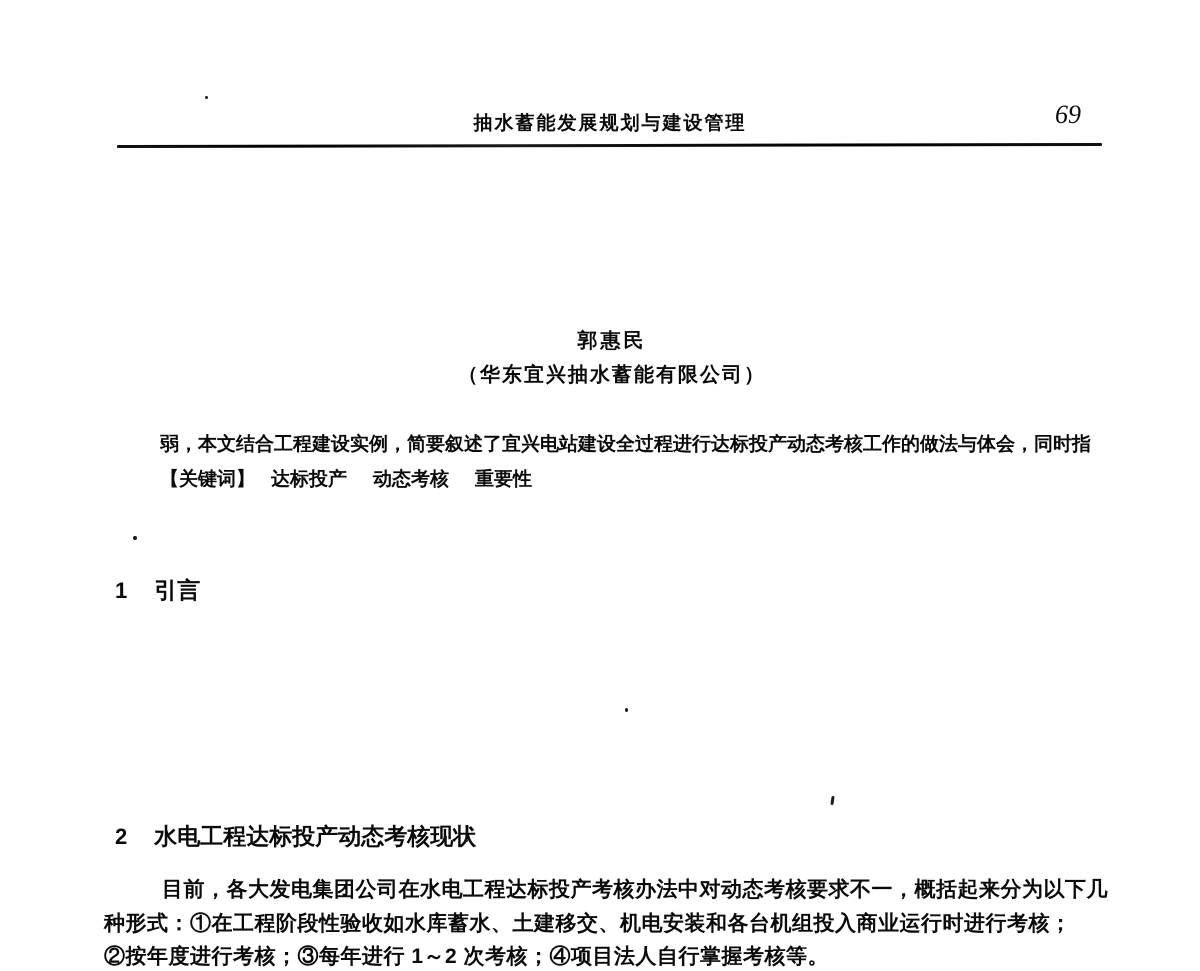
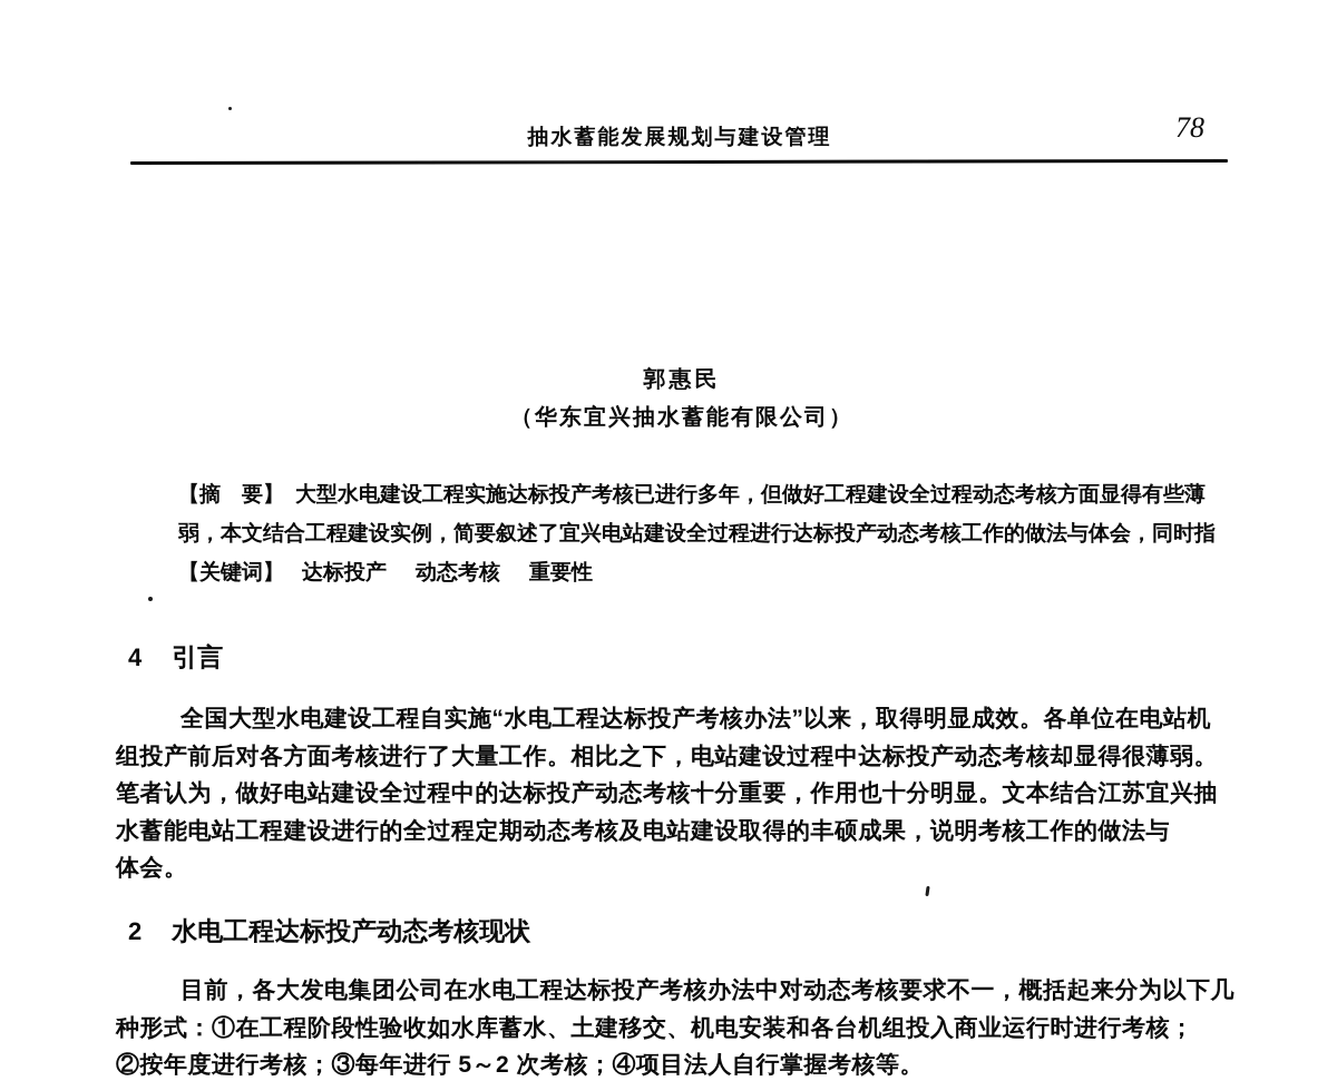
  抽水蓄能发展规划与建设管理
- 69
+ 78
  郭惠民
  （华东宜兴抽水蓄能有限公司）
+ 【摘 要】 大型水电建设工程实施达标投产考核已进行多年，但做好工程建设全过程动态考核方面显得有些薄
  弱，本文结合工程建设实例，简要叙述了宜兴电站建设全过程进行达标投产动态考核工作的做法与体会，同时指
  【关键词】 达标投产 动态考核 重要性
- 1 引言
+ 4 引言
+ 全国大型水电建设工程自实施“水电工程达标投产考核办法”以来，取得明显成效。各单位在电站机
+ 组投产前后对各方面考核进行了大量工作。相比之下，电站建设过程中达标投产动态考核却显得很薄弱。
+ 笔者认为，做好电站建设全过程中的达标投产动态考核十分重要，作用也十分明显。文本结合江苏宜兴抽
+ 水蓄能电站工程建设进行的全过程定期动态考核及电站建设取得的丰硕成果，说明考核工作的做法与
+ 体会。
  2 水电工程达标投产动态考核现状
  目前，各大发电集团公司在水电工程达标投产考核办法中对动态考核要求不一，概括起来分为以下几
  种形式：①在工程阶段性验收如水库蓄水、土建移交、机电安装和各台机组投入商业运行时进行考核；
- ②按年度进行考核；③每年进行 1～2 次考核；④项目法人自行掌握考核等。
+ ②按年度进行考核；③每年进行 5～2 次考核；④项目法人自行掌握考核等。
